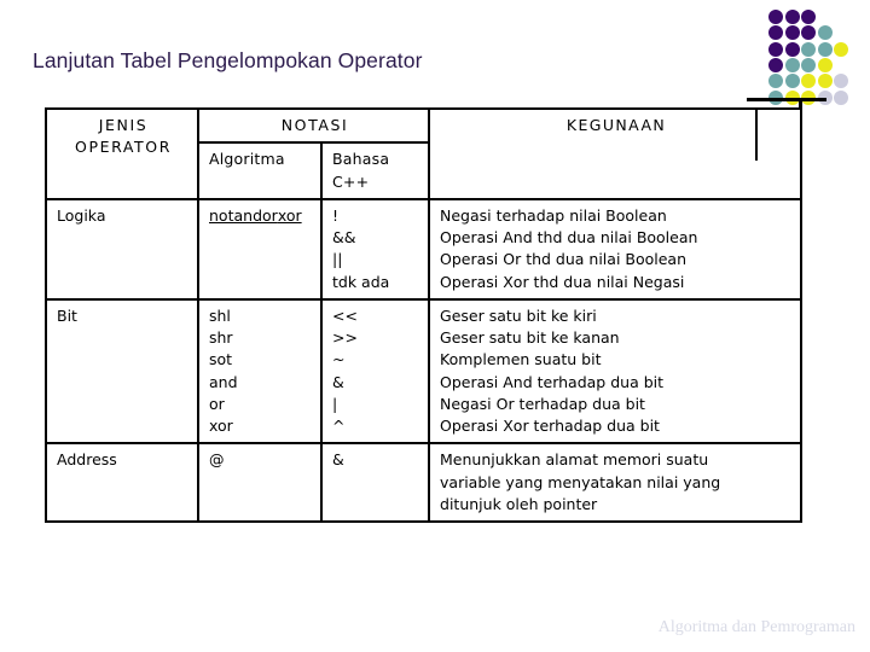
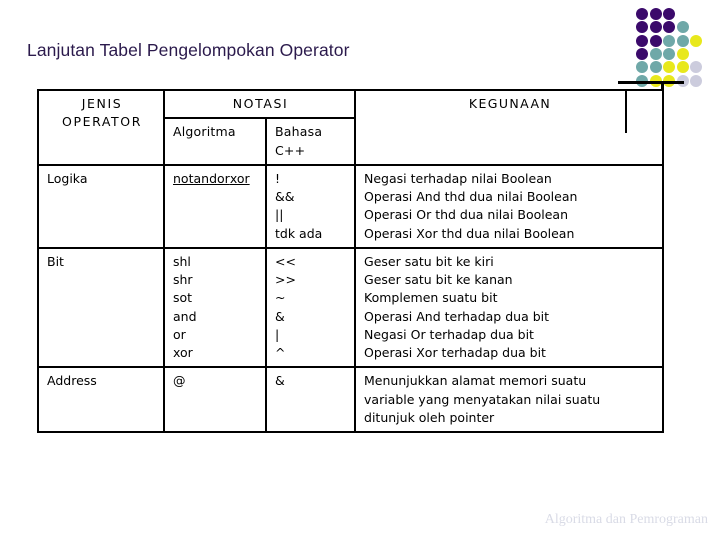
  Lanjutan Tabel Pengelompokan Operator
  JENIS OPERATOR	NOTASI	KEGUNAAN
  Algoritma	Bahasa C++
- Logika	notandorxor	!&&||tdk ada	Negasi terhadap nilai BooleanOperasi And thd dua nilai BooleanOperasi Or thd dua nilai BooleanOperasi Xor thd dua nilai Negasi
+ Logika	notandorxor	!&&||tdk ada	Negasi terhadap nilai BooleanOperasi And thd dua nilai BooleanOperasi Or thd dua nilai BooleanOperasi Xor thd dua nilai Boolean
  Bit	shlshrsotandorxor	<<>>~&|^	Geser satu bit ke kiriGeser satu bit ke kananKomplemen suatu bitOperasi And terhadap dua bitNegasi Or terhadap dua bitOperasi Xor terhadap dua bit
- Address	@	&	Menunjukkan alamat memori suatuvariable yang menyatakan nilai yangditunjuk oleh pointer
+ Address	@	&	Menunjukkan alamat memori suatuvariable yang menyatakan nilai suatuditunjuk oleh pointer
  Algoritma dan Pemrograman
